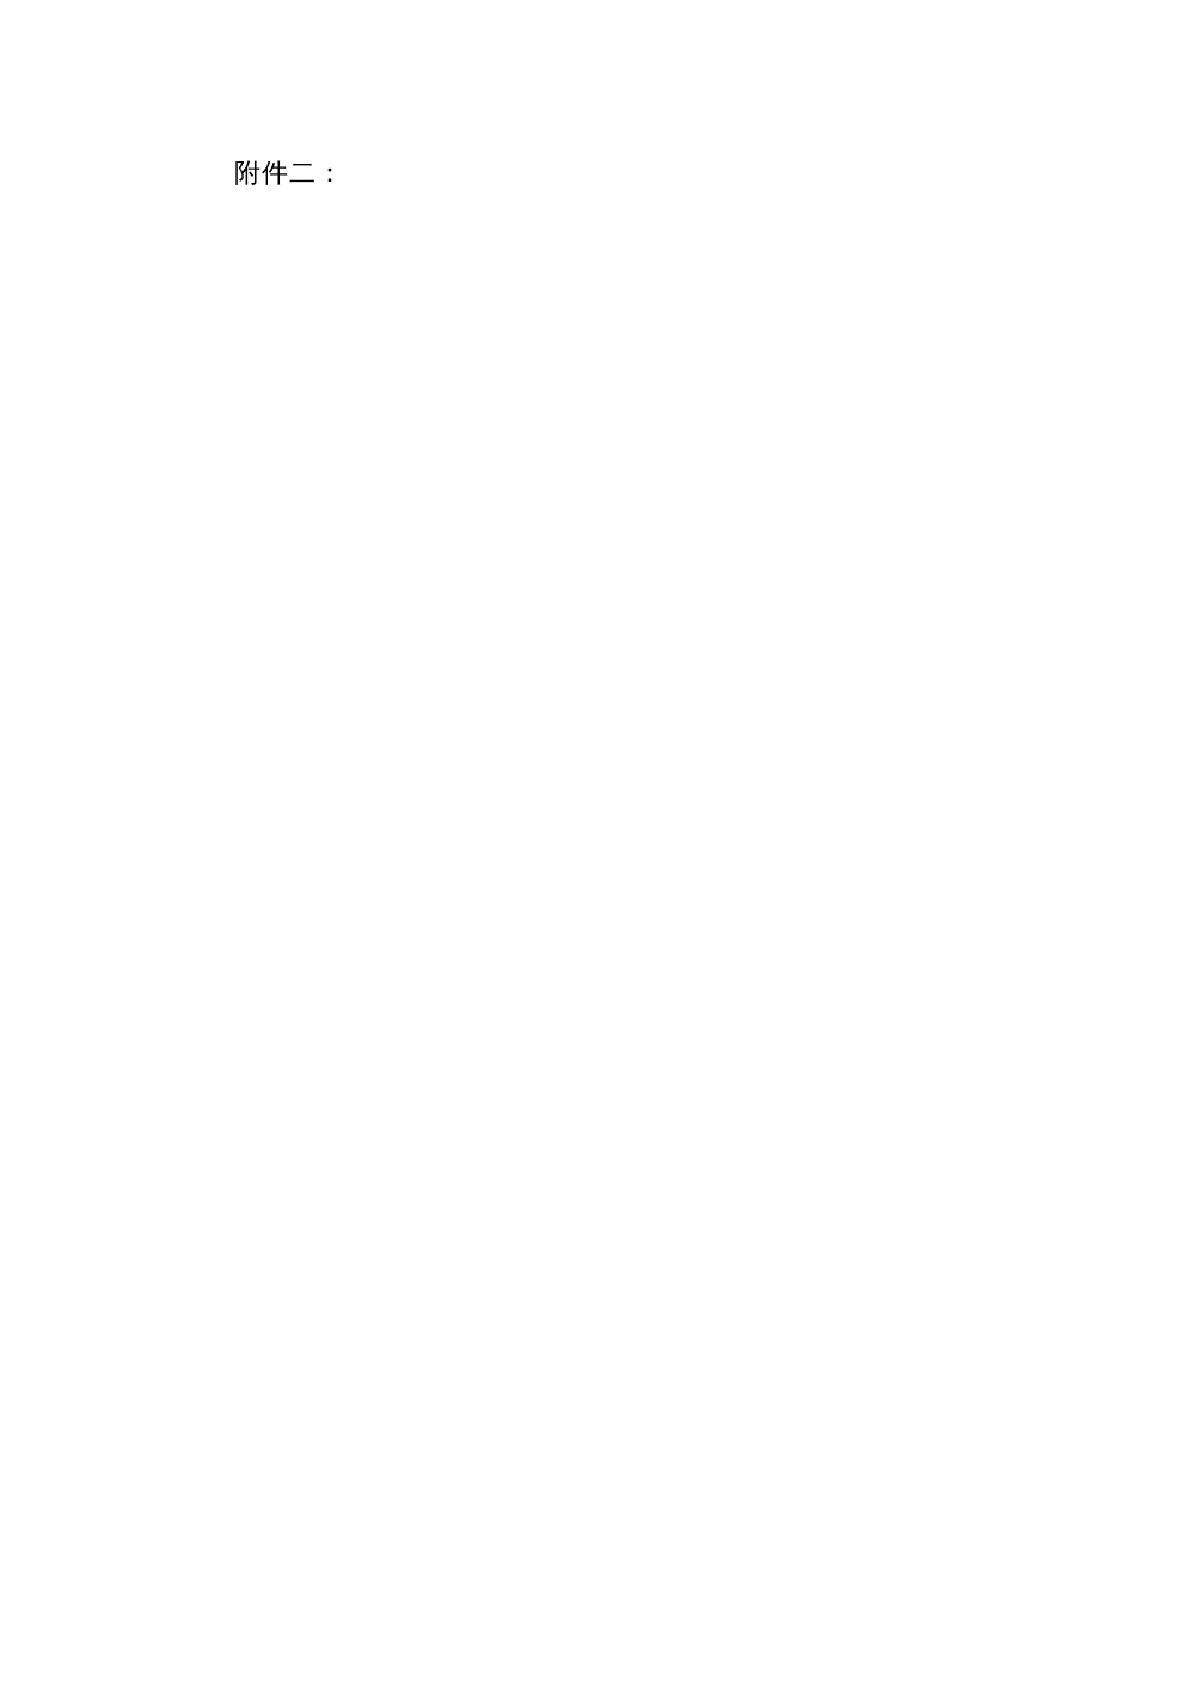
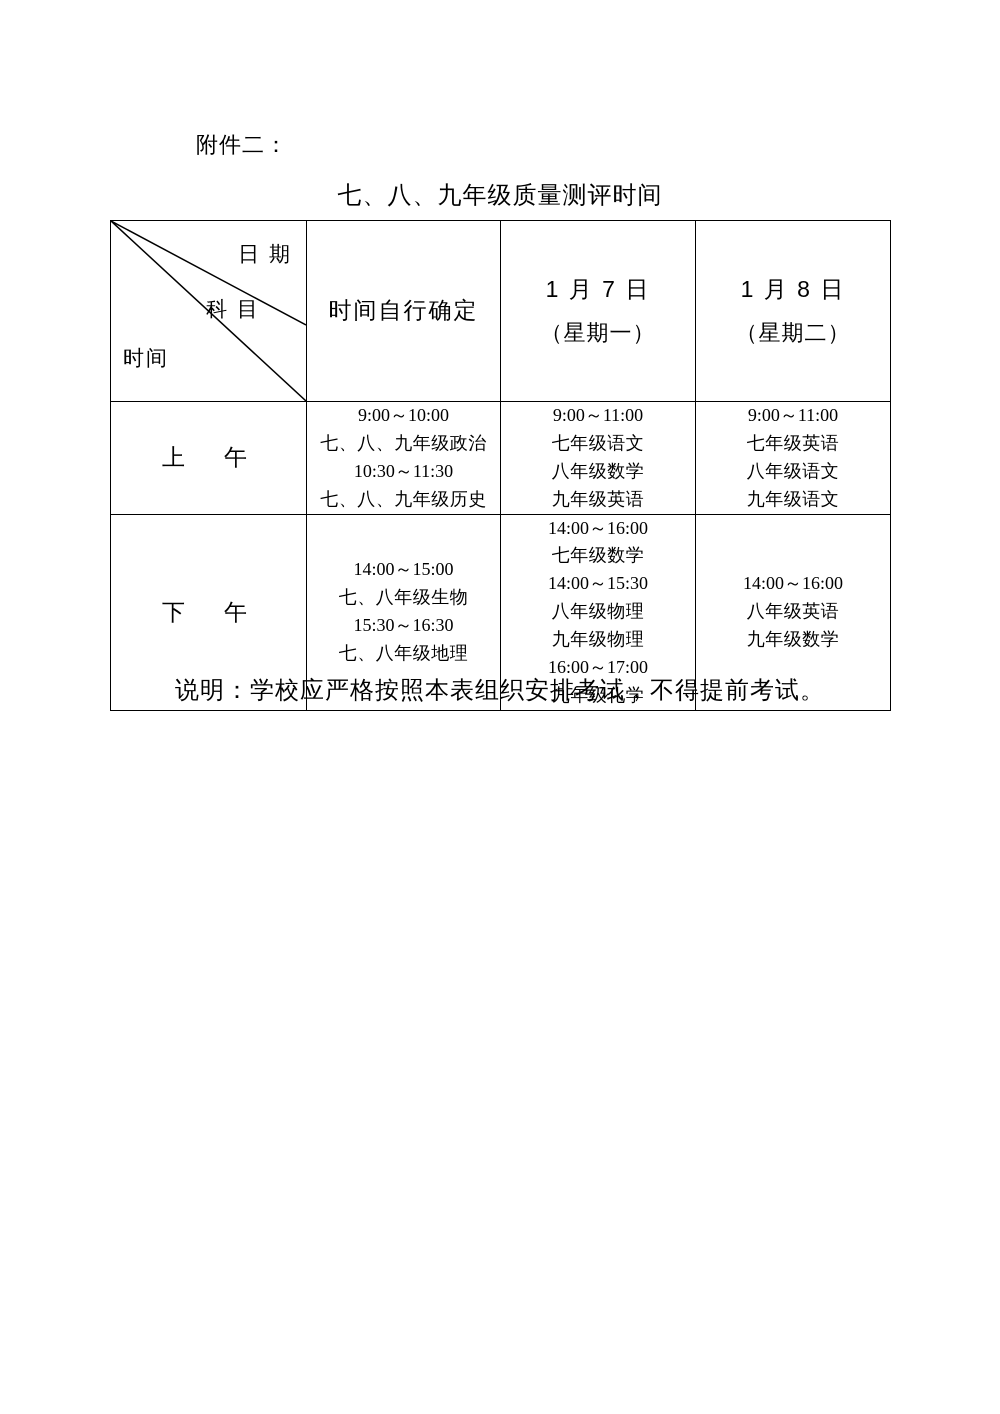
  附件二：
+ 七、八、九年级质量测评时间
+ 日 期 科 目 时间	时间自行确定	1 月 7 日 （星期一）	1 月 8 日 （星期二）
+ 上 午	9:00～10:00 七、八、九年级政治 10:30～11:30 七、八、九年级历史	9:00～11:00 七年级语文 八年级数学 九年级英语	9:00～11:00 七年级英语 八年级语文 九年级语文
+ 下 午	14:00～15:00 七、八年级生物 15:30～16:30 七、八年级地理	14:00～16:00 七年级数学 14:00～15:30 八年级物理 九年级物理 16:00～17:00 九年级化学	14:00～16:00 八年级英语 九年级数学
+ 说明：学校应严格按照本表组织安排考试，不得提前考试。
